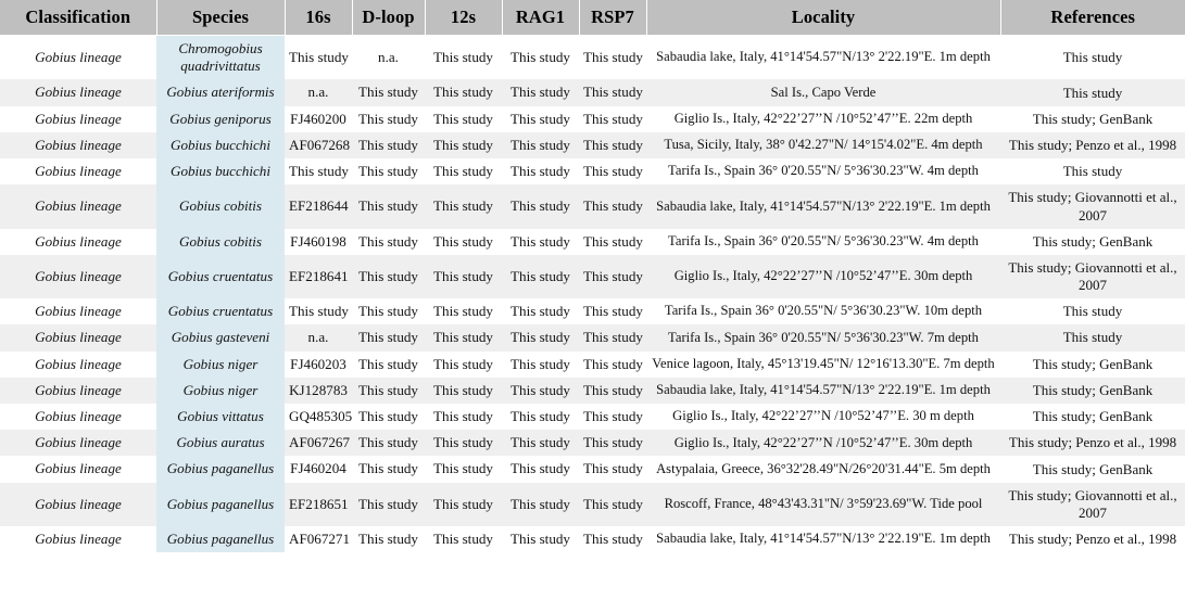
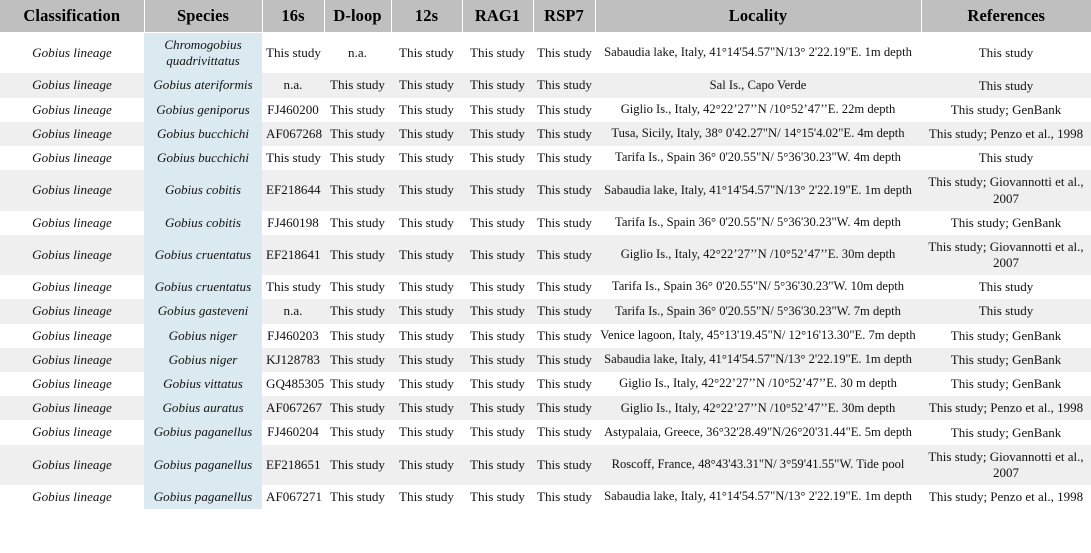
  Classification	Species	16s	D-loop	12s	RAG1	RSP7	Locality	References
  Gobius lineage	Chromogobius quadrivittatus	This study	n.a.	This study	This study	This study	Sabaudia lake, Italy, 41°14'54.57"N/13° 2'22.19"E. 1m depth	This study
  Gobius lineage	Gobius ateriformis	n.a.	This study	This study	This study	This study	Sal Is., Capo Verde	This study
  Gobius lineage	Gobius geniporus	FJ460200	This study	This study	This study	This study	Giglio Is., Italy, 42°22’27’’N /10°52’47’’E. 22m depth	This study; GenBank
  Gobius lineage	Gobius bucchichi	AF067268	This study	This study	This study	This study	Tusa, Sicily, Italy, 38° 0'42.27"N/ 14°15'4.02"E. 4m depth	This study; Penzo et al., 1998
  Gobius lineage	Gobius bucchichi	This study	This study	This study	This study	This study	Tarifa Is., Spain 36° 0'20.55"N/ 5°36'30.23"W. 4m depth	This study
  Gobius lineage	Gobius cobitis	EF218644	This study	This study	This study	This study	Sabaudia lake, Italy, 41°14'54.57"N/13° 2'22.19"E. 1m depth	This study; Giovannotti et al., 2007
  Gobius lineage	Gobius cobitis	FJ460198	This study	This study	This study	This study	Tarifa Is., Spain 36° 0'20.55"N/ 5°36'30.23"W. 4m depth	This study; GenBank
  Gobius lineage	Gobius cruentatus	EF218641	This study	This study	This study	This study	Giglio Is., Italy, 42°22’27’’N /10°52’47’’E. 30m depth	This study; Giovannotti et al., 2007
  Gobius lineage	Gobius cruentatus	This study	This study	This study	This study	This study	Tarifa Is., Spain 36° 0'20.55"N/ 5°36'30.23"W. 10m depth	This study
  Gobius lineage	Gobius gasteveni	n.a.	This study	This study	This study	This study	Tarifa Is., Spain 36° 0'20.55"N/ 5°36'30.23"W. 7m depth	This study
  Gobius lineage	Gobius niger	FJ460203	This study	This study	This study	This study	Venice lagoon, Italy, 45°13'19.45"N/ 12°16'13.30"E. 7m depth	This study; GenBank
  Gobius lineage	Gobius niger	KJ128783	This study	This study	This study	This study	Sabaudia lake, Italy, 41°14'54.57"N/13° 2'22.19"E. 1m depth	This study; GenBank
  Gobius lineage	Gobius vittatus	GQ485305	This study	This study	This study	This study	Giglio Is., Italy, 42°22’27’’N /10°52’47’’E. 30 m depth	This study; GenBank
  Gobius lineage	Gobius auratus	AF067267	This study	This study	This study	This study	Giglio Is., Italy, 42°22’27’’N /10°52’47’’E. 30m depth	This study; Penzo et al., 1998
  Gobius lineage	Gobius paganellus	FJ460204	This study	This study	This study	This study	Astypalaia, Greece, 36°32'28.49"N/26°20'31.44"E. 5m depth	This study; GenBank
- Gobius lineage	Gobius paganellus	EF218651	This study	This study	This study	This study	Roscoff, France, 48°43'43.31"N/ 3°59'23.69"W. Tide pool	This study; Giovannotti et al., 2007
+ Gobius lineage	Gobius paganellus	EF218651	This study	This study	This study	This study	Roscoff, France, 48°43'43.31"N/ 3°59'41.55"W. Tide pool	This study; Giovannotti et al., 2007
  Gobius lineage	Gobius paganellus	AF067271	This study	This study	This study	This study	Sabaudia lake, Italy, 41°14'54.57"N/13° 2'22.19"E. 1m depth	This study; Penzo et al., 1998
